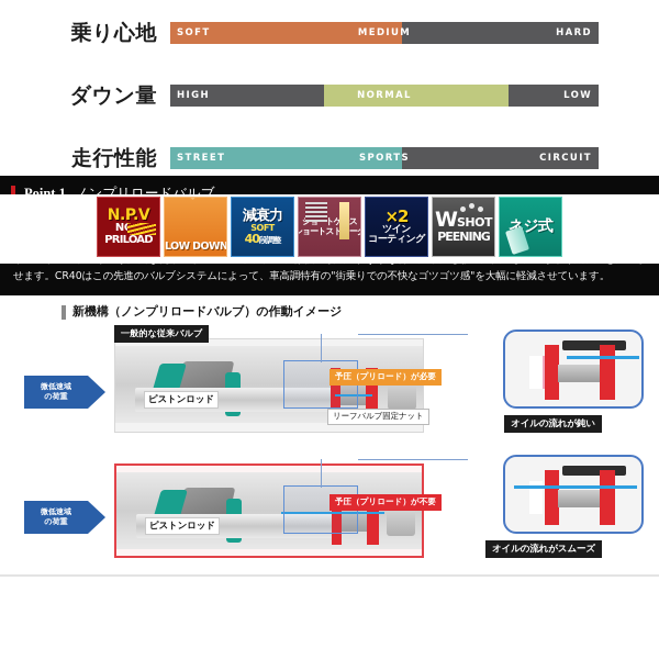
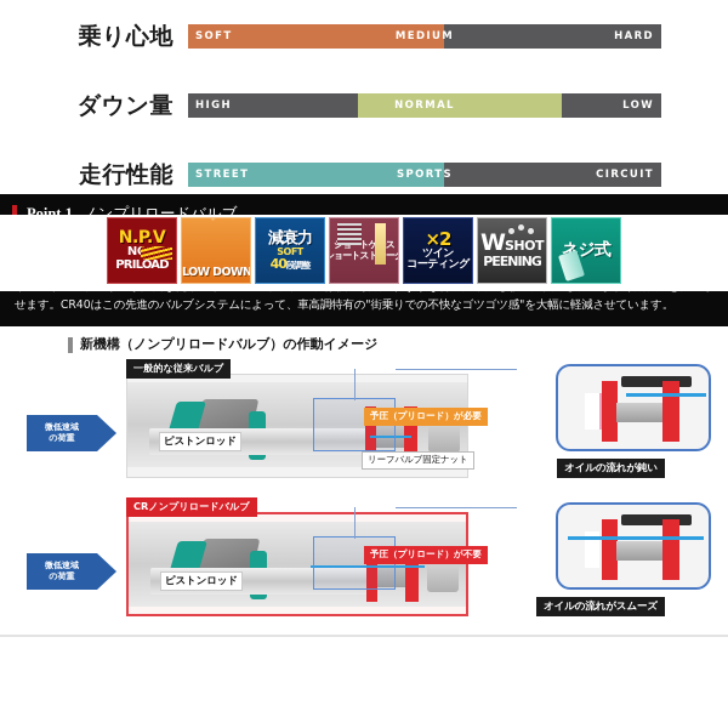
  乗り心地
  SOFT
  MEDIUM
  HARD
  ダウン量
  HIGH
  NORMAL
  LOW
  走行性能
  STREET
  SPORTS
  CIRCUIT
  N.P.V
  PRILOAD
  LOW DOWN
  減衰力
  SOFT
  40段調整
  ショートストー
  ×2
  ツイン
  コーティング
  WSHOT
  PEENING
  ネジ式
  Point.1
  ノンプリロードバルブ
  新機構（ノンプリロードバルブ）の作動イメージ
  一般的な従来バルブ
  微低速域
  の荷重
  ピストンロッド
  予圧（プリロード）が必要
  リーフバルブ固定ナット
  オイルの流れが鈍い
+ CRノンプリロードバルブ
  微低速域
  の荷重
  ピストンロッド
  予圧（プリロード）が不要
  オイルの流れがスムーズ
